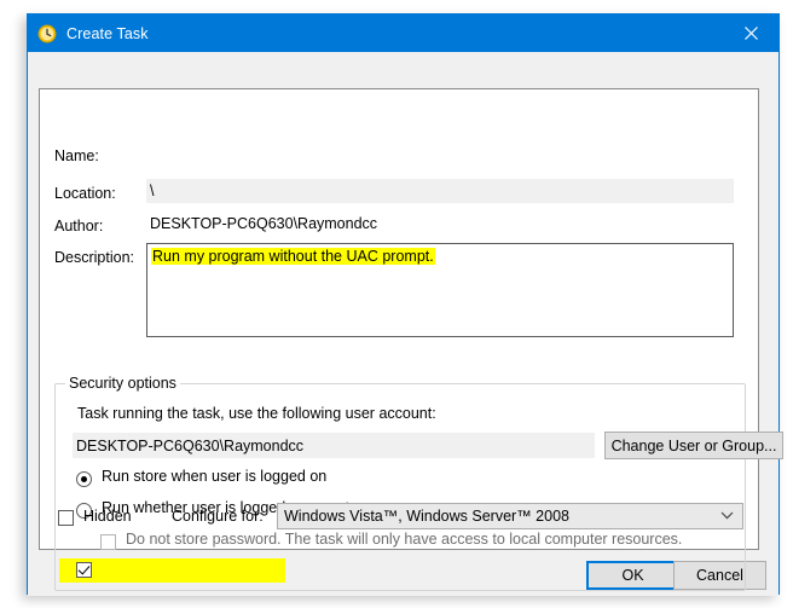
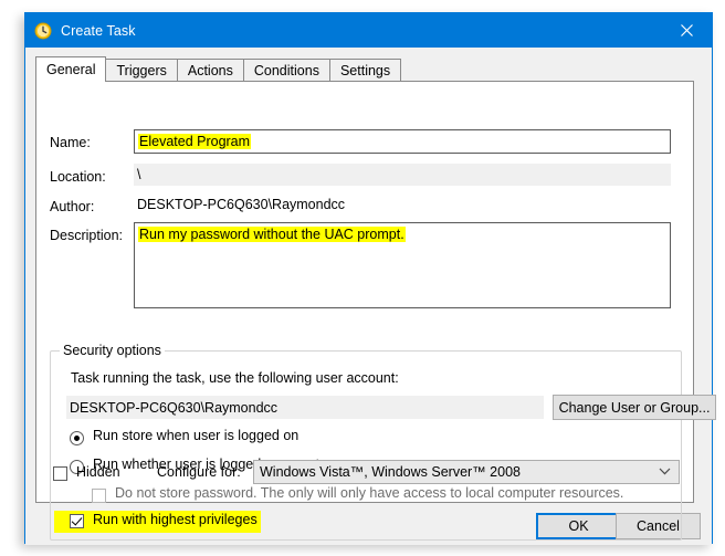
  Create Task
+ General
+ Triggers
+ Actions
+ Conditions
+ Settings
  Name:
+ Elevated Program
  Location:
  \
  Author:
  DESKTOP-PC6Q630\Raymondcc
  Description:
- Run my program without the UAC prompt.
+ Run my password without the UAC prompt.
  Security options
  Task running the task, use the following user account:
  DESKTOP-PC6Q630\Raymondcc
  Change User or Group...
  Run store when user is logged on
  Run whether user is logge
- Do not store password. The task will only have access to local computer resources.
+ Do not store password. The only will only have access to local computer resources.
+ Run with highest privileges
  Hidden
  Configure for:
  Windows Vista™, Windows Server™ 2008
  OK
  Cancel
